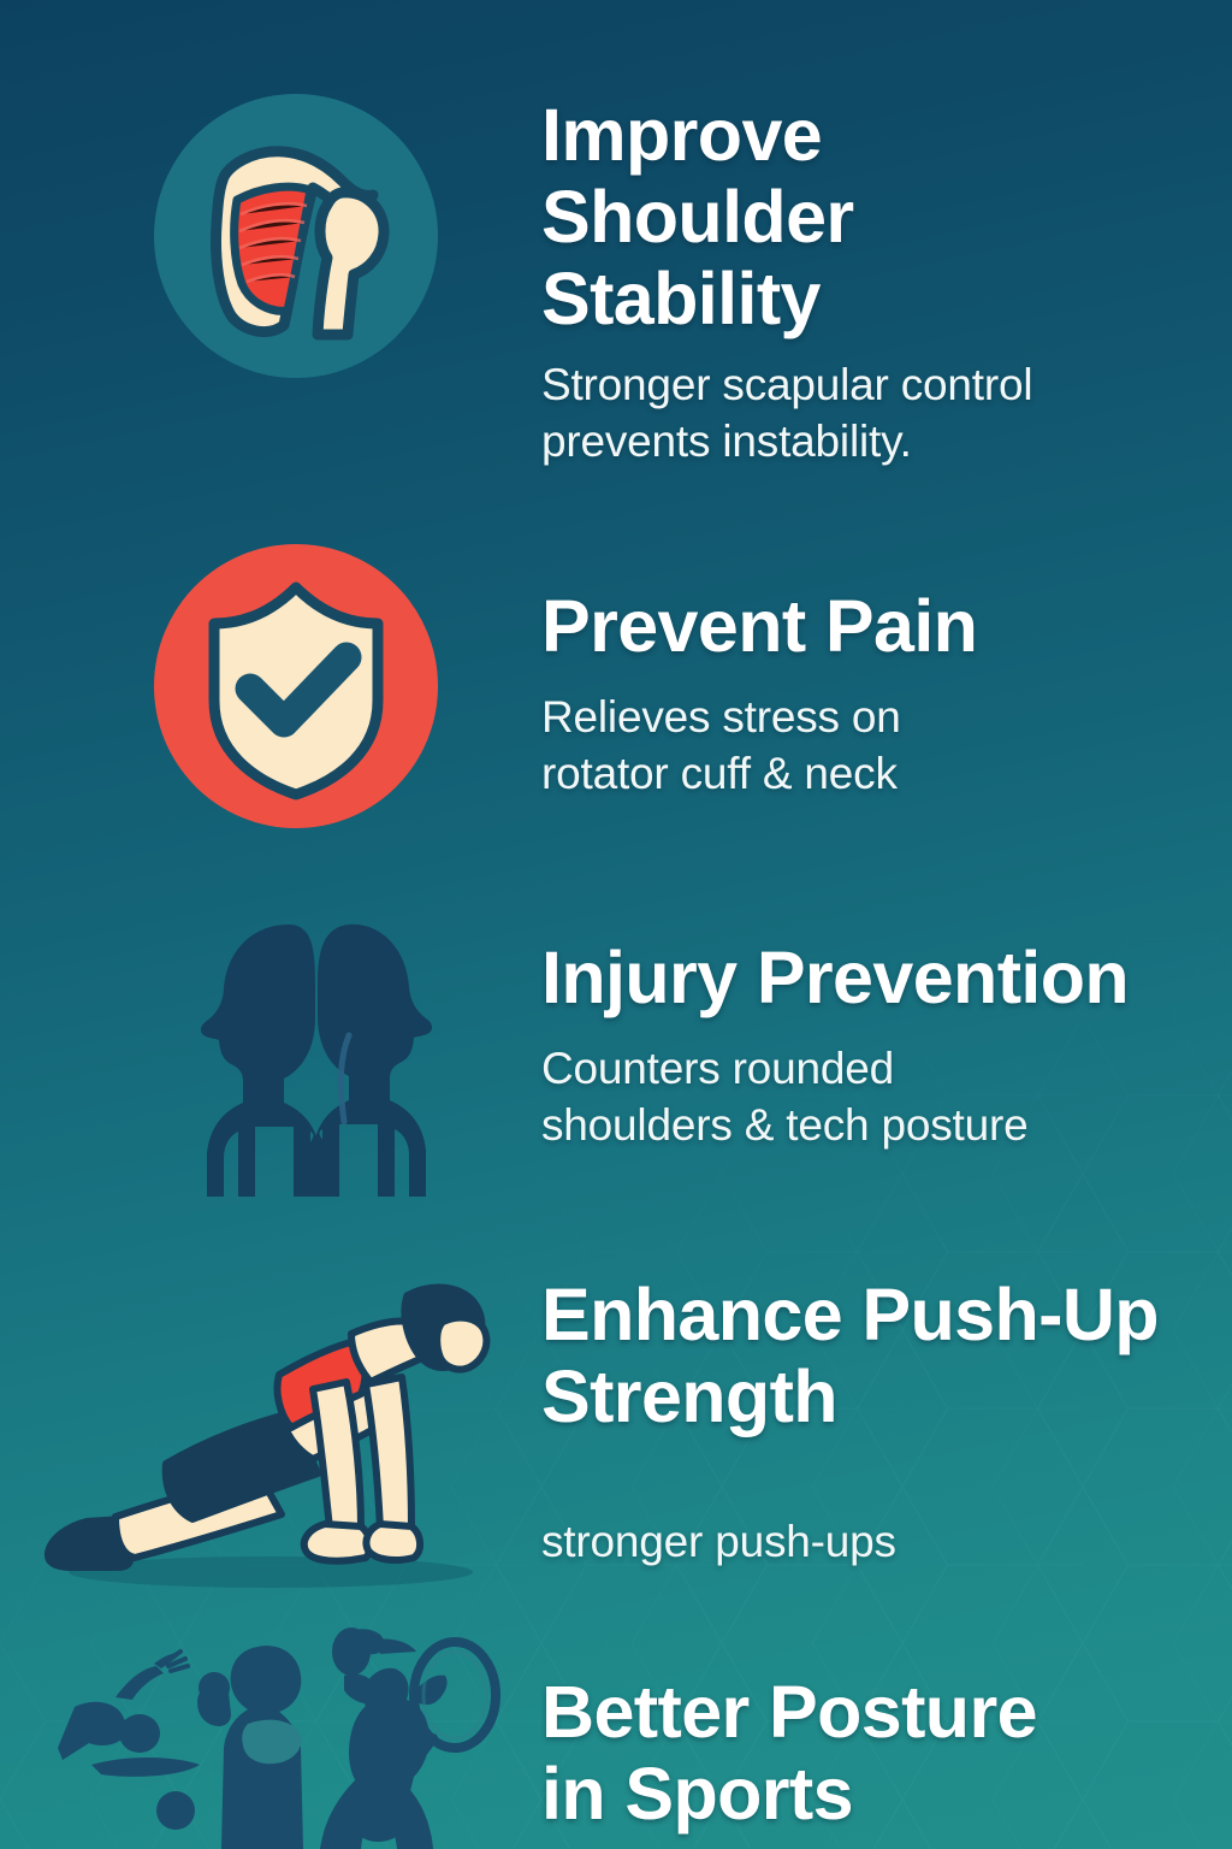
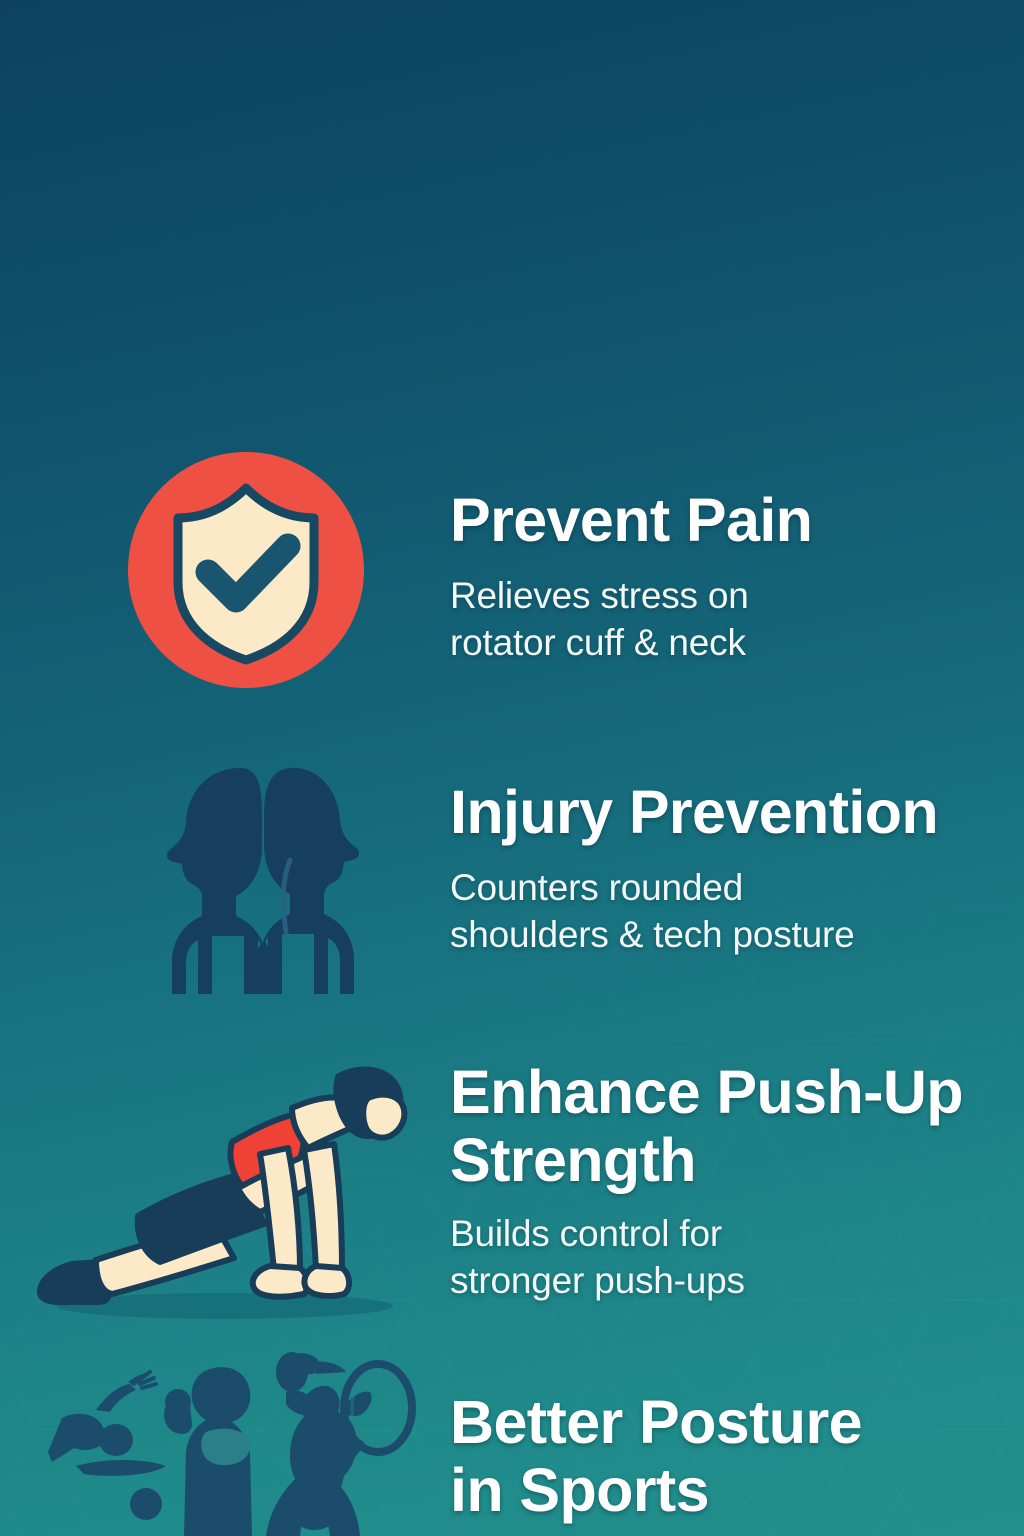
- Improve
- Shoulder
- Stability
- Stronger scapular control
- prevents instability.
  Prevent Pain
  Relieves stress on
  rotator cuff & neck
  Injury Prevention
  Counters rounded
  shoulders & tech posture
  Enhance Push-Up
  Strength
+ Builds control for
  stronger push-ups
  Better Posture
  in Sports
